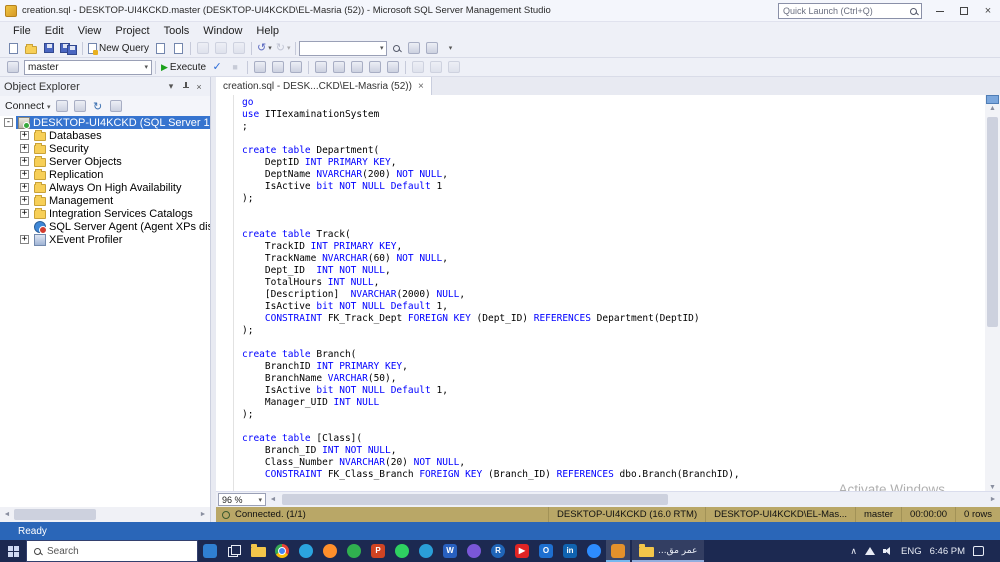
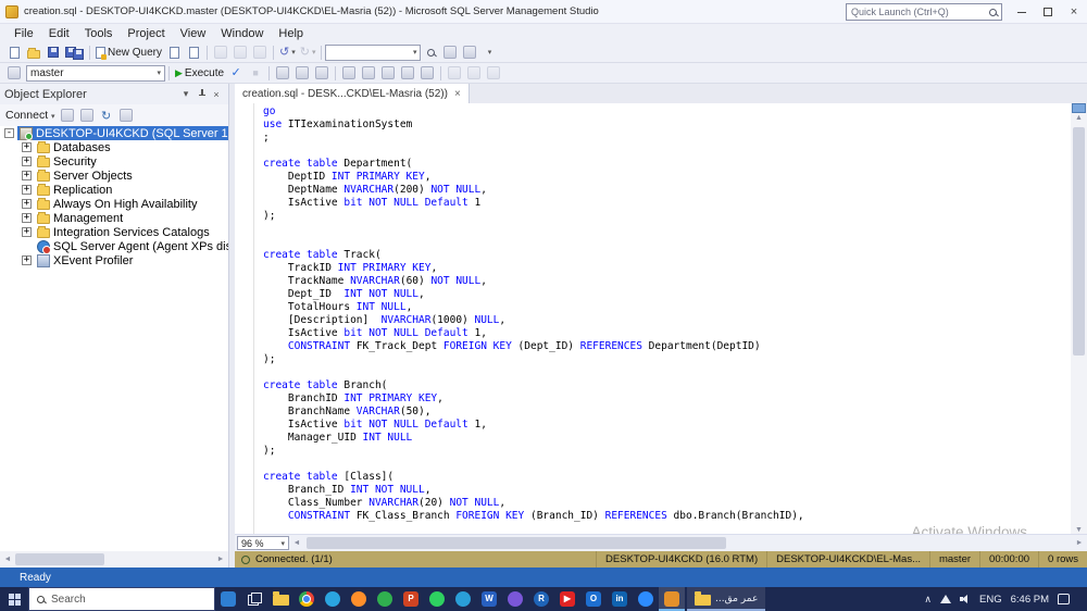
  creation.sql - DESKTOP-UI4KCKD.master (DESKTOP-UI4KCKD\EL-Masria (52)) - Microsoft SQL Server Management Studio
  Quick Launch (Ctrl+Q)
  ×
  File
  Edit
- View
+ Tools
  Project
- Tools
+ View
  Window
  Help
  New Query
  ↺
  ↻
  master
  ▶
  Execute
  ✓
  ■
  Object Explorer
  ▾
  ×
  Connect
  ↻
  -
  DESKTOP-UI4KCKD (SQL Server 1
  +
  Databases
  +
  Security
  +
  Server Objects
  +
  Replication
  +
  Always On High Availability
  +
  Management
  +
  Integration Services Catalogs
  SQL Server Agent (Agent XPs di
  +
  XEvent Profiler
  creation.sql - DESK...CKD\EL-Masria (52))
  ×
  go
  use ITIexaminationSystem
  ;
  create table Department(
  DeptID INT PRIMARY KEY,
  DeptName NVARCHAR(200) NOT NULL,
  IsActive bit NOT NULL Default 1
  );
  create table Track(
  TrackID INT PRIMARY KEY,
  TrackName NVARCHAR(60) NOT NULL,
  Dept_ID INT NOT NULL,
  TotalHours INT NULL,
- [Description] NVARCHAR(2000) NULL,
+ [Description] NVARCHAR(1000) NULL,
  IsActive bit NOT NULL Default 1,
  CONSTRAINT FK_Track_Dept FOREIGN KEY (Dept_ID) REFERENCES Department(DeptID)
  );
  create table Branch(
  BranchID INT PRIMARY KEY,
  BranchName VARCHAR(50),
  IsActive bit NOT NULL Default 1,
  Manager_UID INT NULL
  );
  create table [Class](
  Branch_ID INT NOT NULL,
  Class_Number NVARCHAR(20) NOT NULL,
  CONSTRAINT FK_Class_Branch FOREIGN KEY (Branch_ID) REFERENCES dbo.Branch(BranchID),
  Activate Windows
  96 %
  Connected. (1/1)
  DESKTOP-UI4KCKD (16.0 RTM)
  DESKTOP-UI4KCKD\EL-Mas...
  master
  00:00:00
  0 rows
  Ready
  Search
  P
  W
  R
  ▶
  O
  in
  عمر مق...
  ∧
  ENG
  6:46 PM
